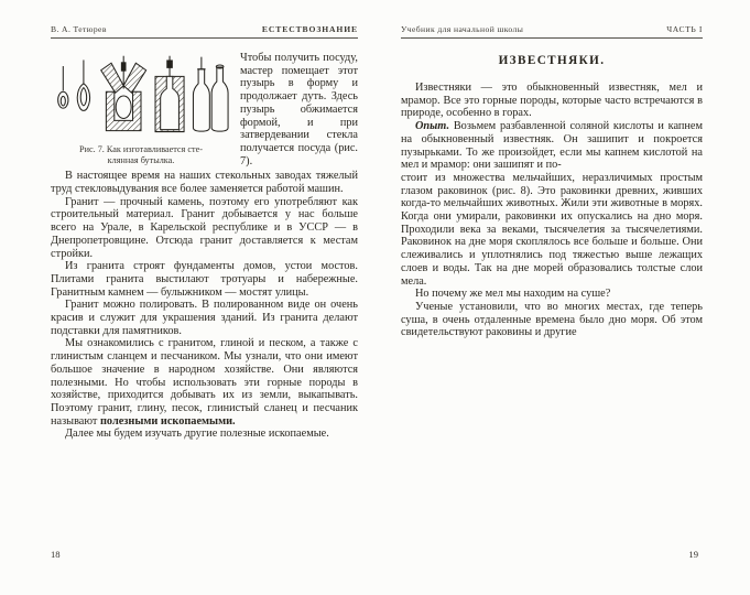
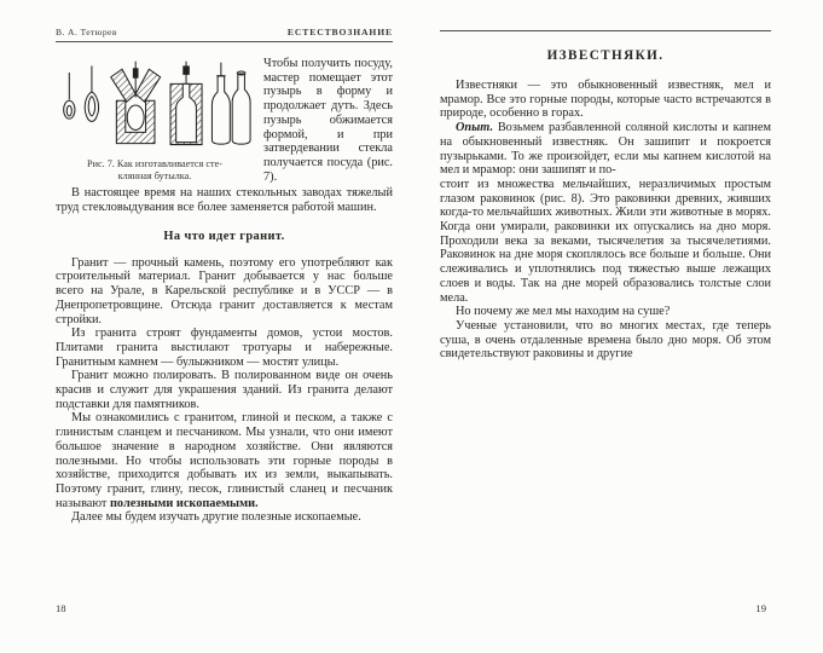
  В. А. Тетюрев
  ЕСТЕСТВОЗНАНИЕ
  Рис. 7. Как изготавливается сте-
  клянная бутылка.
  Чтобы получить посуду, мастер помещает этот пузырь в форму и продолжает дуть. Здесь пузырь обжимается формой, и при затвердевании стекла получается посуда (рис. 7).
  В настоящее время на наших стекольных заводах тяжелый труд стекловыдувания все более заменяется работой машин.
+ На что идет гранит.
  Гранит — прочный камень, поэтому его употребляют как строительный материал. Гранит добывается у нас больше всего на Урале, в Карельской республике и в УССР — в Днепропетровщине. Отсюда гранит доставляется к местам стройки.
  Из гранита строят фундаменты домов, устои мостов. Плитами гранита выстилают тротуары и набережные. Гранитным камнем — булыжником — мостят улицы.
  Гранит можно полировать. В полированном виде он очень красив и служит для украшения зданий. Из гранита делают подставки для памятников.
  Мы ознакомились с гранитом, глиной и песком, а также с глинистым сланцем и песчаником. Мы узнали, что они имеют большое значение в народном хозяйстве. Они являются полезными. Но чтобы использовать эти горные породы в хозяйстве, приходится добывать их из земли, выкапывать. Поэтому гранит, глину, песок, глинистый сланец и песчаник называют полезными ископаемыми.
  Далее мы будем изучать другие полезные ископаемые.
  18
- Учебник для начальной школы
- ЧАСТЬ I
  ИЗВЕСТНЯКИ.
  Известняки — это обыкновенный известняк, мел и мрамор. Все это горные породы, которые часто встречаются в природе, особенно в горах.
  Опыт. Возьмем разбавленной соляной кислоты и капнем на обыкновенный известняк. Он зашипит и покроется пузырьками. То же произойдет, если мы капнем кислотой на мел и мрамор: они зашипят и по-
  стоит из множества мельчайших, неразличимых простым глазом раковинок (рис. 8). Это раковинки древних, живших когда-то мельчайших животных. Жили эти животные в морях. Когда они умирали, раковинки их опускались на дно моря. Проходили века за веками, тысячелетия за тысячелетиями. Раковинок на дне моря скоплялось все больше и больше. Они слеживались и уплотнялись под тяжестью выше лежащих слоев и воды. Так на дне морей образовались толстые слои мела.
  Но почему же мел мы находим на суше?
  Ученые установили, что во многих местах, где теперь суша, в очень отдаленные времена было дно моря. Об этом свидетельствуют раковины и другие
  19
